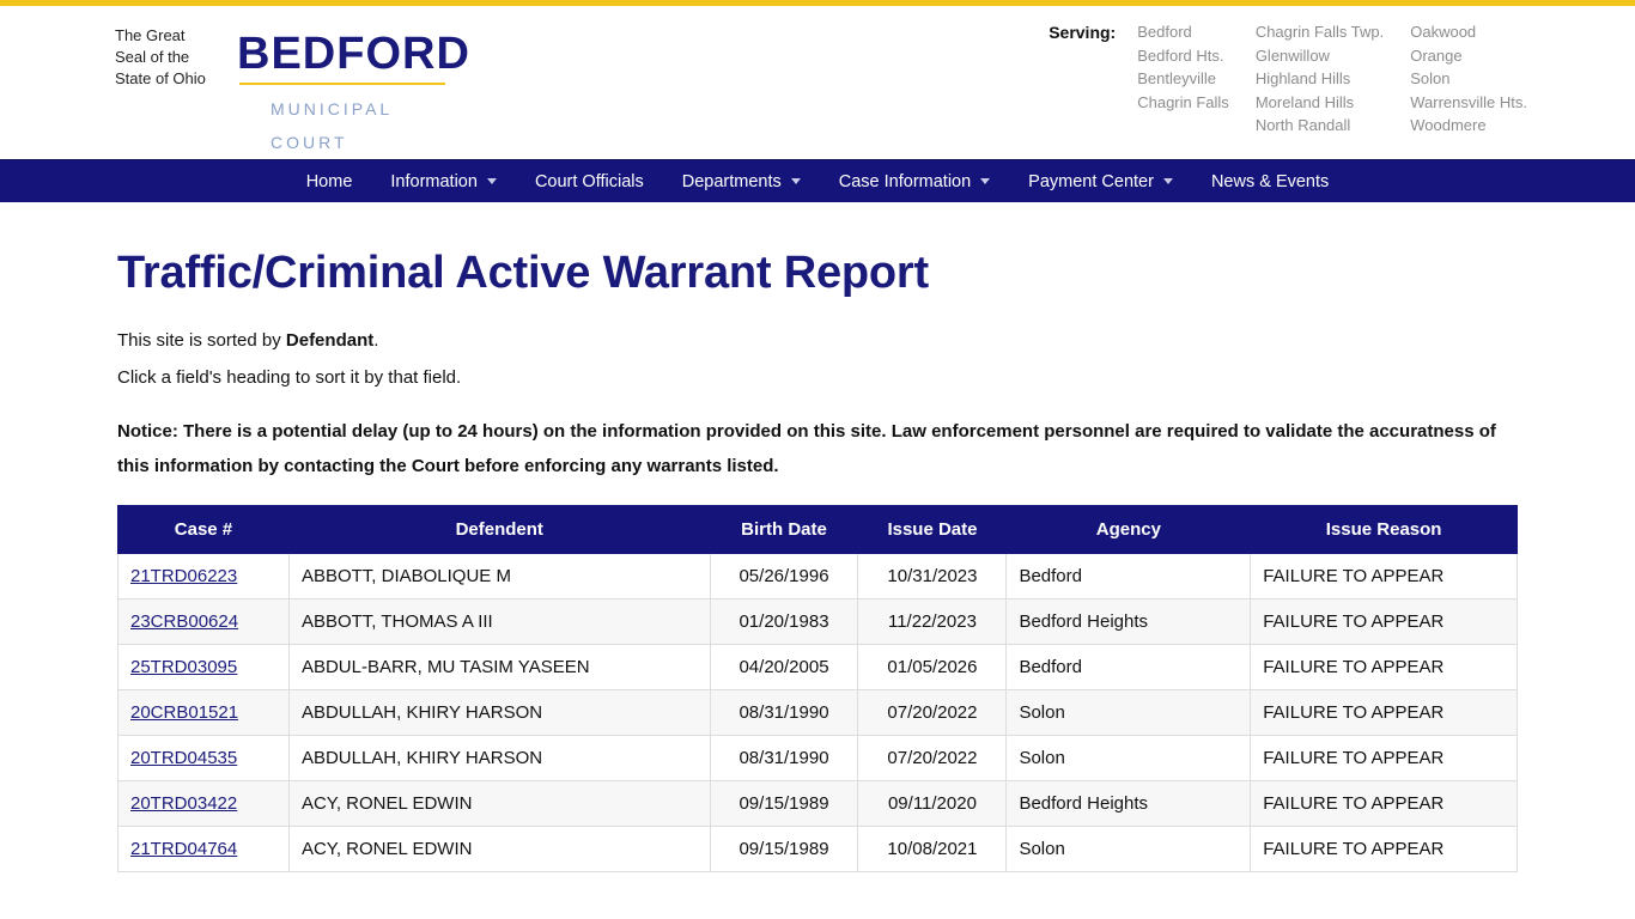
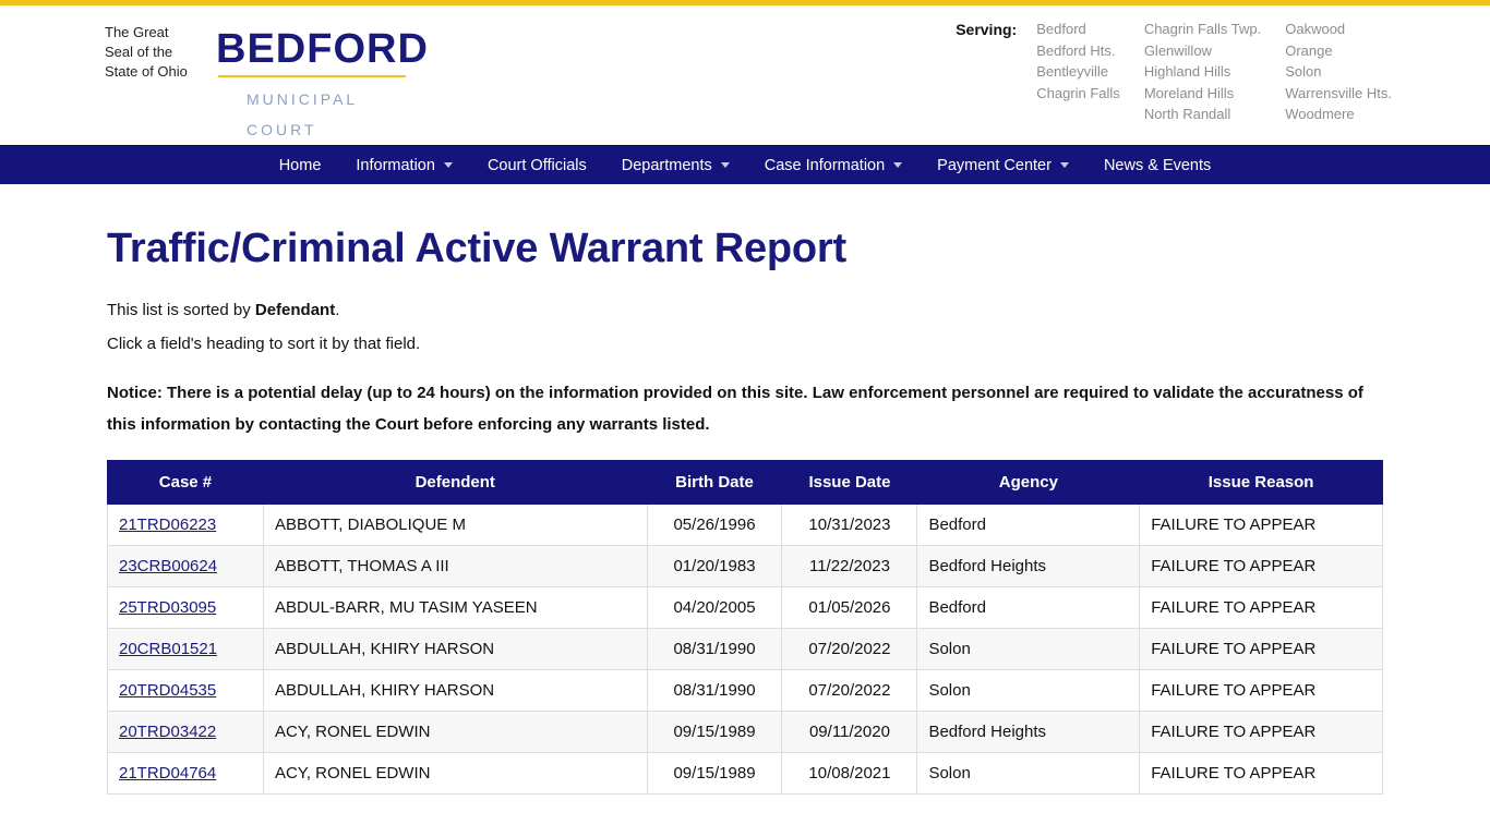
  The Great Seal of the State of Ohio
  BEDFORD
  MUNICIPAL
  COURT
  Serving:
  Bedford
  Bedford Hts.
  Bentleyville
  Chagrin Falls
  Chagrin Falls Twp.
  Glenwillow
  Highland Hills
  Moreland Hills
  North Randall
  Oakwood
  Orange
  Solon
  Warrensville Hts.
  Woodmere
  Home
  Information
  Court Officials
  Departments
  Case Information
  Payment Center
  News & Events
  Traffic/Criminal Active Warrant Report
- This site is sorted by Defendant.
+ This list is sorted by Defendant.
  Click a field's heading to sort it by that field.
  Notice: There is a potential delay (up to 24 hours) on the information provided on this site. Law enforcement personnel are required to validate the accuratness of this information by contacting the Court before enforcing any warrants listed.
  Case #	Defendent	Birth Date	Issue Date	Agency	Issue Reason
  21TRD06223	ABBOTT, DIABOLIQUE M	05/26/1996	10/31/2023	Bedford	FAILURE TO APPEAR
  23CRB00624	ABBOTT, THOMAS A III	01/20/1983	11/22/2023	Bedford Heights	FAILURE TO APPEAR
  25TRD03095	ABDUL-BARR, MU TASIM YASEEN	04/20/2005	01/05/2026	Bedford	FAILURE TO APPEAR
  20CRB01521	ABDULLAH, KHIRY HARSON	08/31/1990	07/20/2022	Solon	FAILURE TO APPEAR
  20TRD04535	ABDULLAH, KHIRY HARSON	08/31/1990	07/20/2022	Solon	FAILURE TO APPEAR
  20TRD03422	ACY, RONEL EDWIN	09/15/1989	09/11/2020	Bedford Heights	FAILURE TO APPEAR
  21TRD04764	ACY, RONEL EDWIN	09/15/1989	10/08/2021	Solon	FAILURE TO APPEAR
